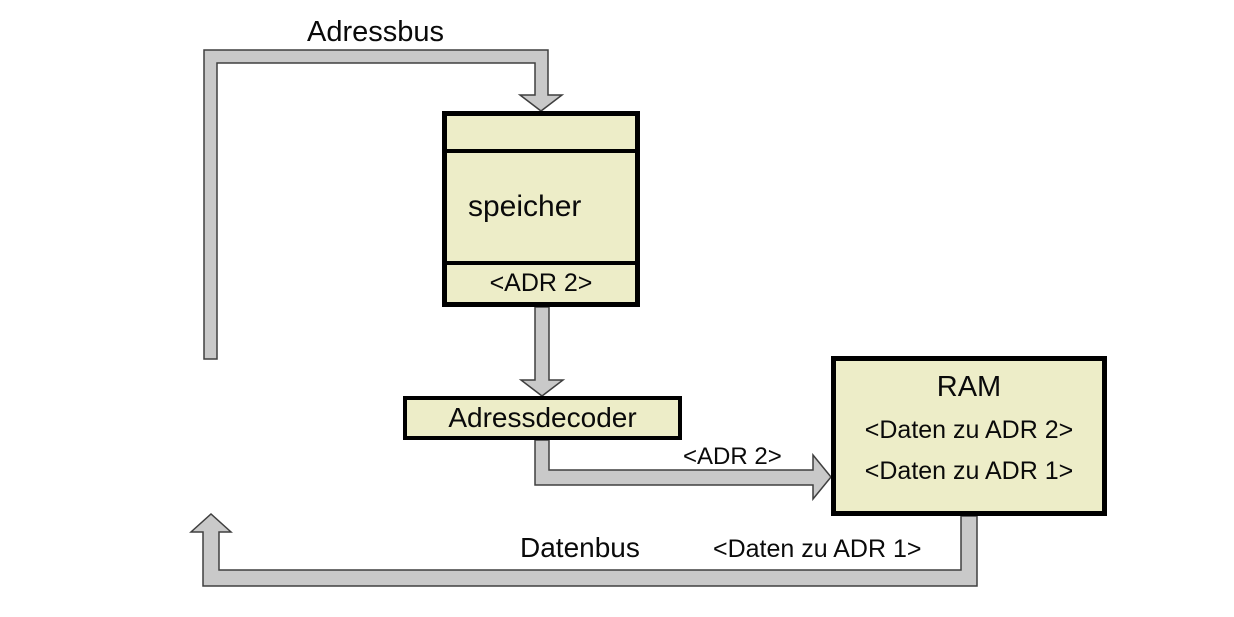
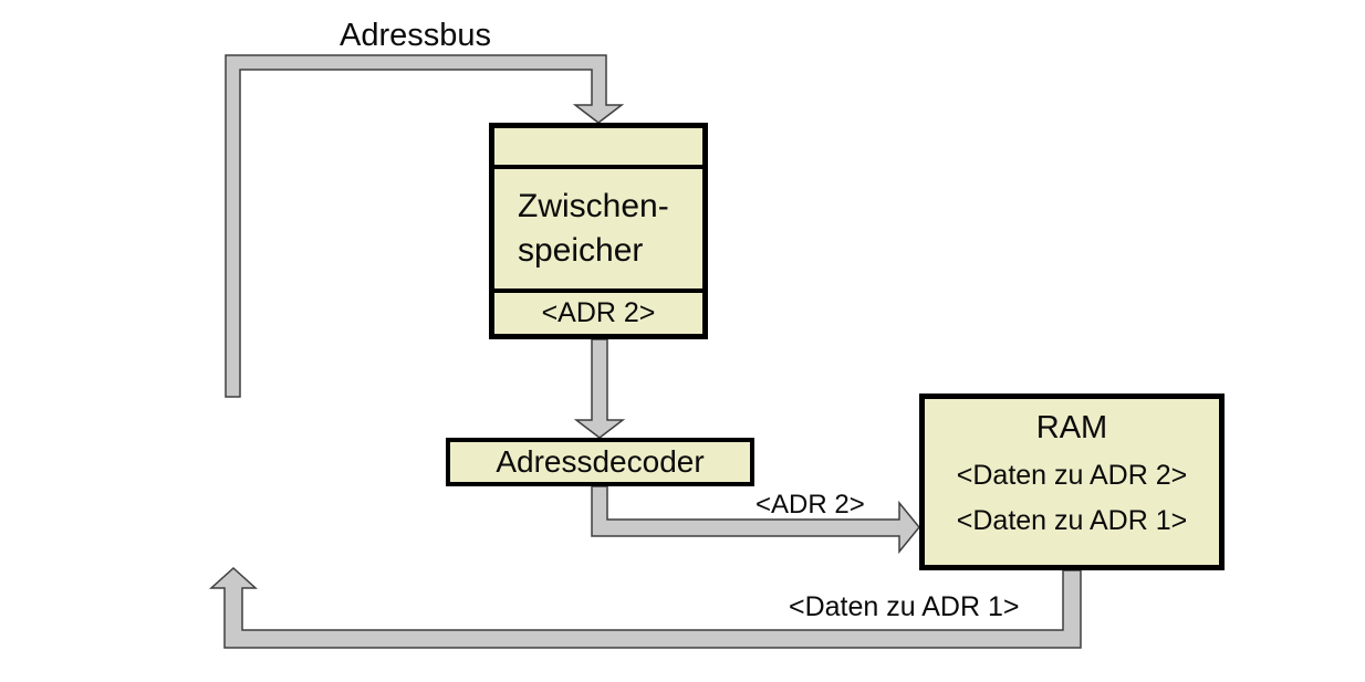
+ Zwischen-
  speicher
  <ADR 2>
  Adressdecoder
  RAM
  <Daten zu ADR 2>
  <Daten zu ADR 1>
  Adressbus
- Datenbus
  <ADR 2>
  <Daten zu ADR 1>
